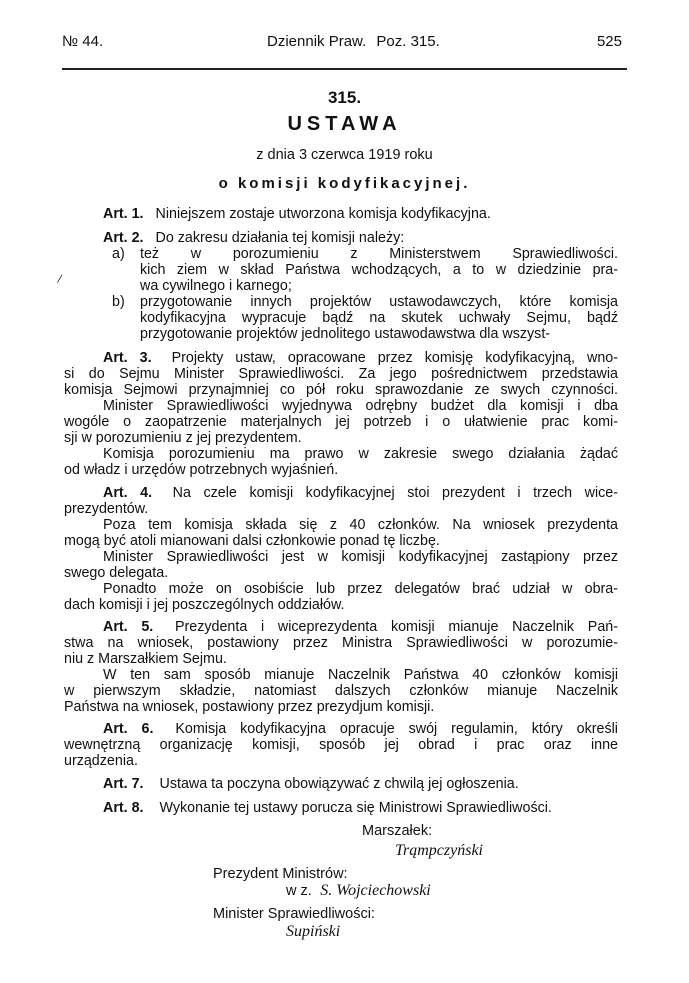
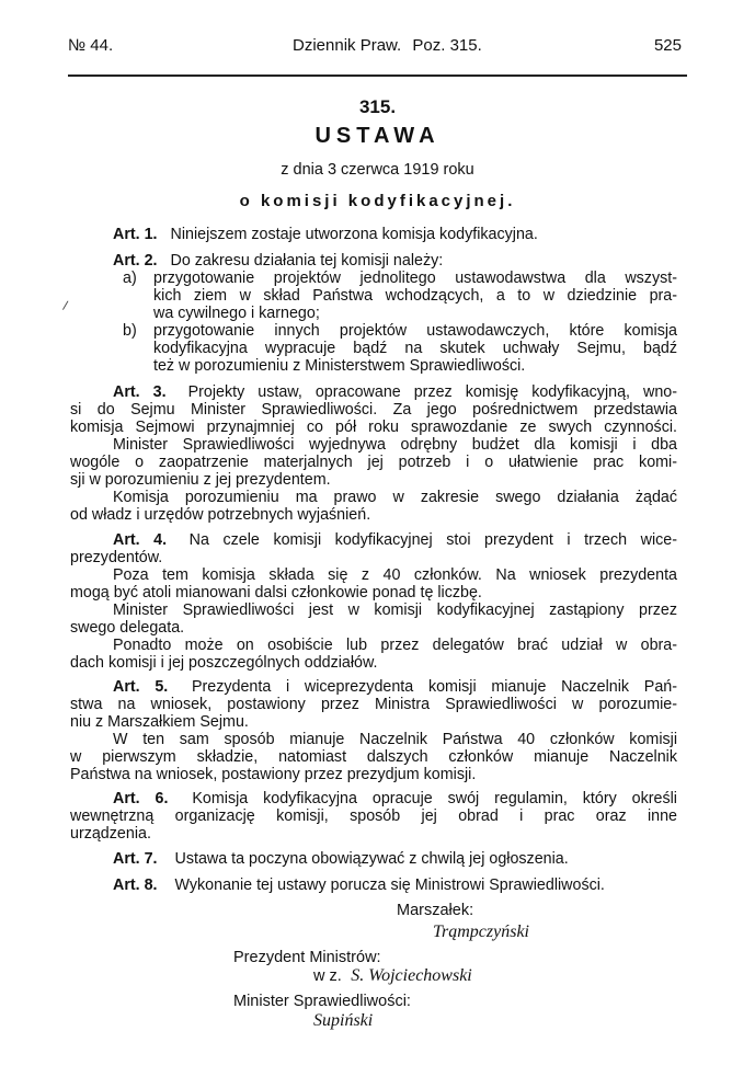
  № 44.
  Dziennik Praw. Poz. 315.
  525
  315.
  USTAWA
  z dnia 3 czerwca 1919 roku
  o komisji kodyfikacyjnej.
  Art. 1. Niniejszem zostaje utworzona komisja kodyfikacyjna.
  Art. 2. Do zakresu działania tej komisji należy:
  a)
- też w porozumieniu z Ministerstwem Sprawiedliwości.
+ przygotowanie projektów jednolitego ustawodawstwa dla wszyst-
  kich ziem w skład Państwa wchodzących, a to w dziedzinie pra-
  wa cywilnego i karnego;
  b)
  przygotowanie innych projektów ustawodawczych, które komisja
  kodyfikacyjna wypracuje bądź na skutek uchwały Sejmu, bądź
- przygotowanie projektów jednolitego ustawodawstwa dla wszyst-
+ też w porozumieniu z Ministerstwem Sprawiedliwości.
  Art. 3. Projekty ustaw, opracowane przez komisję kodyfikacyjną, wno-
  si do Sejmu Minister Sprawiedliwości. Za jego pośrednictwem przedstawia
  komisja Sejmowi przynajmniej co pół roku sprawozdanie ze swych czynności.
  Minister Sprawiedliwości wyjednywa odrębny budżet dla komisji i dba
  wogóle o zaopatrzenie materjalnych jej potrzeb i o ułatwienie prac komi-
  sji w porozumieniu z jej prezydentem.
  Komisja porozumieniu ma prawo w zakresie swego działania żądać
  od władz i urzędów potrzebnych wyjaśnień.
  Art. 4. Na czele komisji kodyfikacyjnej stoi prezydent i trzech wice-
  prezydentów.
  Poza tem komisja składa się z 40 członków. Na wniosek prezydenta
  mogą być atoli mianowani dalsi członkowie ponad tę liczbę.
  Minister Sprawiedliwości jest w komisji kodyfikacyjnej zastąpiony przez
  swego delegata.
  Ponadto może on osobiście lub przez delegatów brać udział w obra-
  dach komisji i jej poszczególnych oddziałów.
  Art. 5. Prezydenta i wiceprezydenta komisji mianuje Naczelnik Pań-
  stwa na wniosek, postawiony przez Ministra Sprawiedliwości w porozumie-
  niu z Marszałkiem Sejmu.
  W ten sam sposób mianuje Naczelnik Państwa 40 członków komisji
  w pierwszym składzie, natomiast dalszych członków mianuje Naczelnik
  Państwa na wniosek, postawiony przez prezydjum komisji.
  Art. 6. Komisja kodyfikacyjna opracuje swój regulamin, który określi
  wewnętrzną organizację komisji, sposób jej obrad i prac oraz inne
  urządzenia.
  Art. 7. Ustawa ta poczyna obowiązywać z chwilą jej ogłoszenia.
  Art. 8. Wykonanie tej ustawy porucza się Ministrowi Sprawiedliwości.
  Marszałek:
  Trąmpczyński
  Prezydent Ministrów:
  w z. S. Wojciechowski
  Minister Sprawiedliwości:
  Supiński
